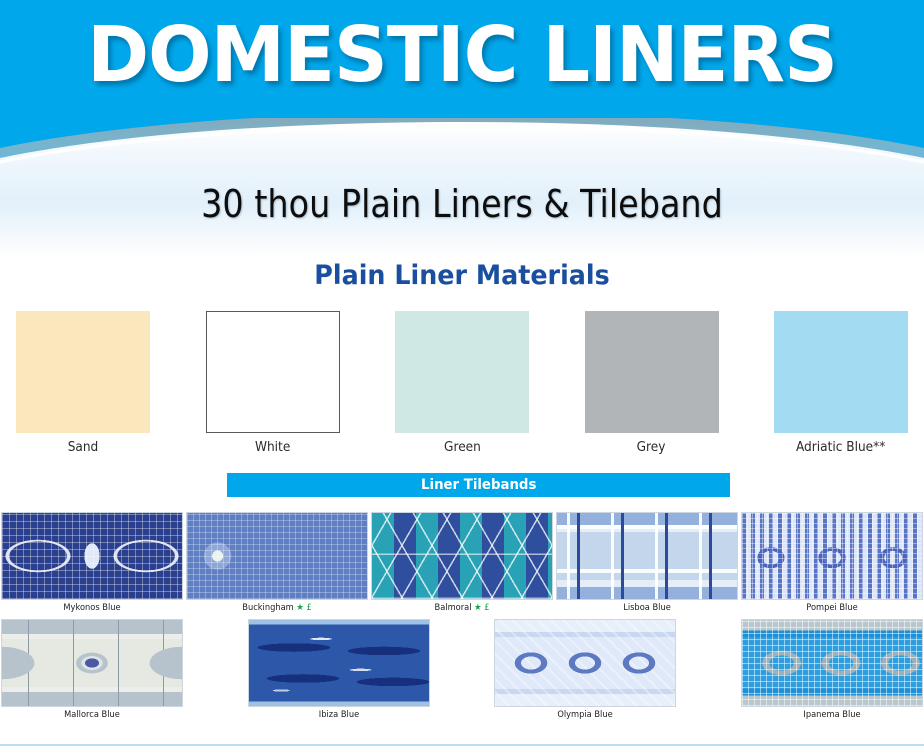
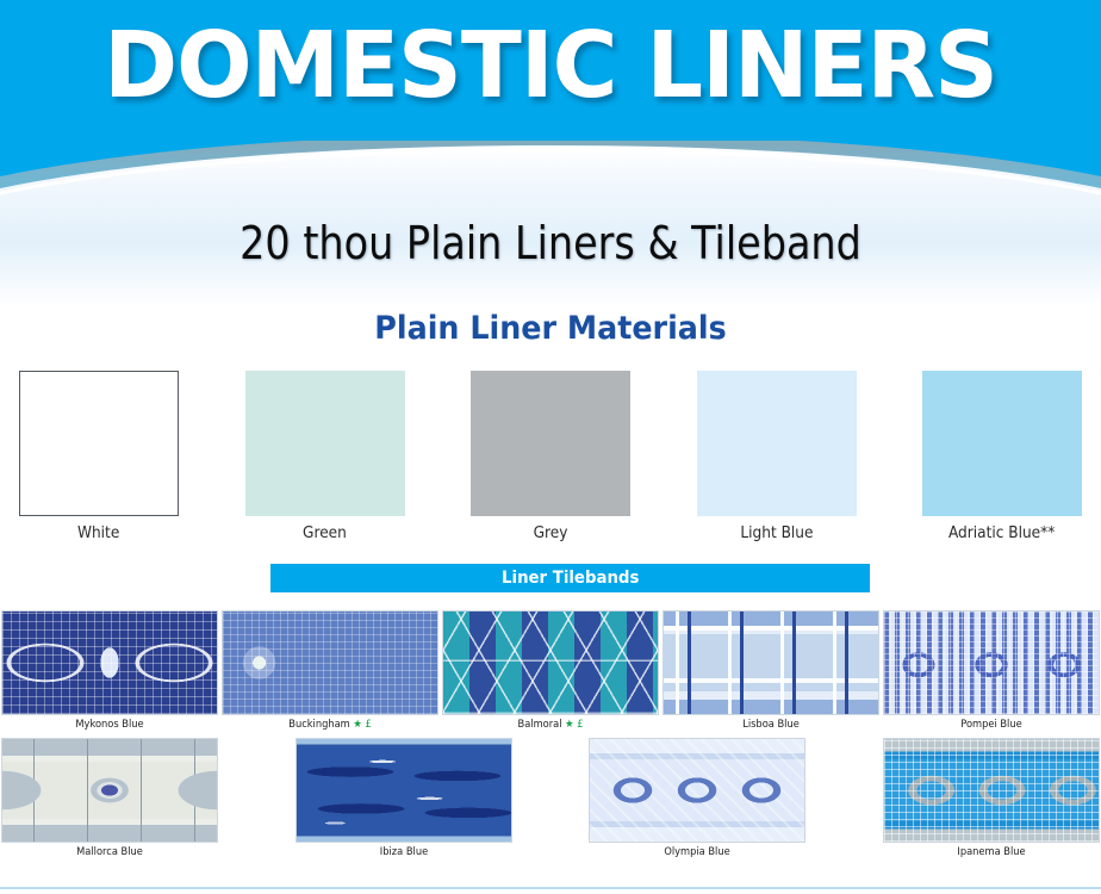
  DOMESTIC LINERS
- 30 thou Plain Liners & Tileband
+ 20 thou Plain Liners & Tileband
  Plain Liner Materials
- Sand
  White
  Green
  Grey
+ Light Blue
  Adriatic Blue**
  Liner Tilebands
  Mykonos Blue
  Buckingham ★ £
  Balmoral ★ £
  Lisboa Blue
  Pompei Blue
  Mallorca Blue
  Ibiza Blue
  Olympia Blue
  Ipanema Blue
